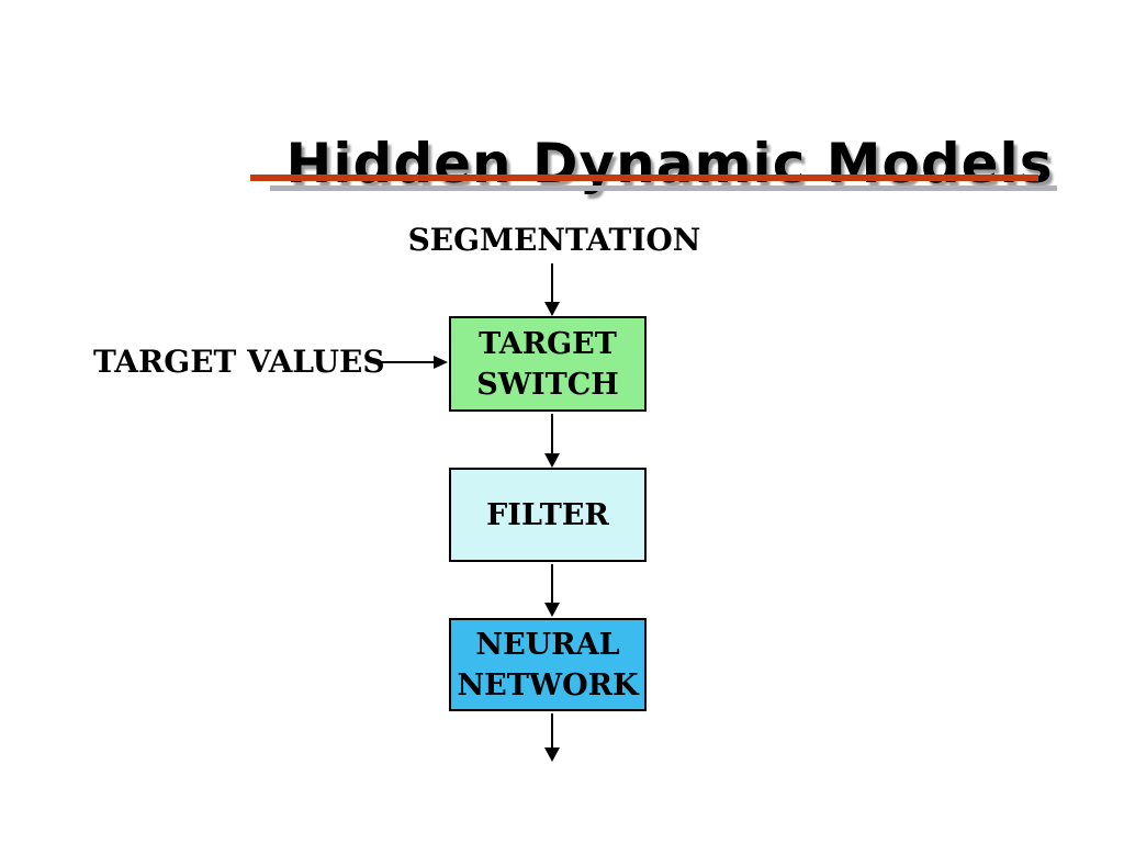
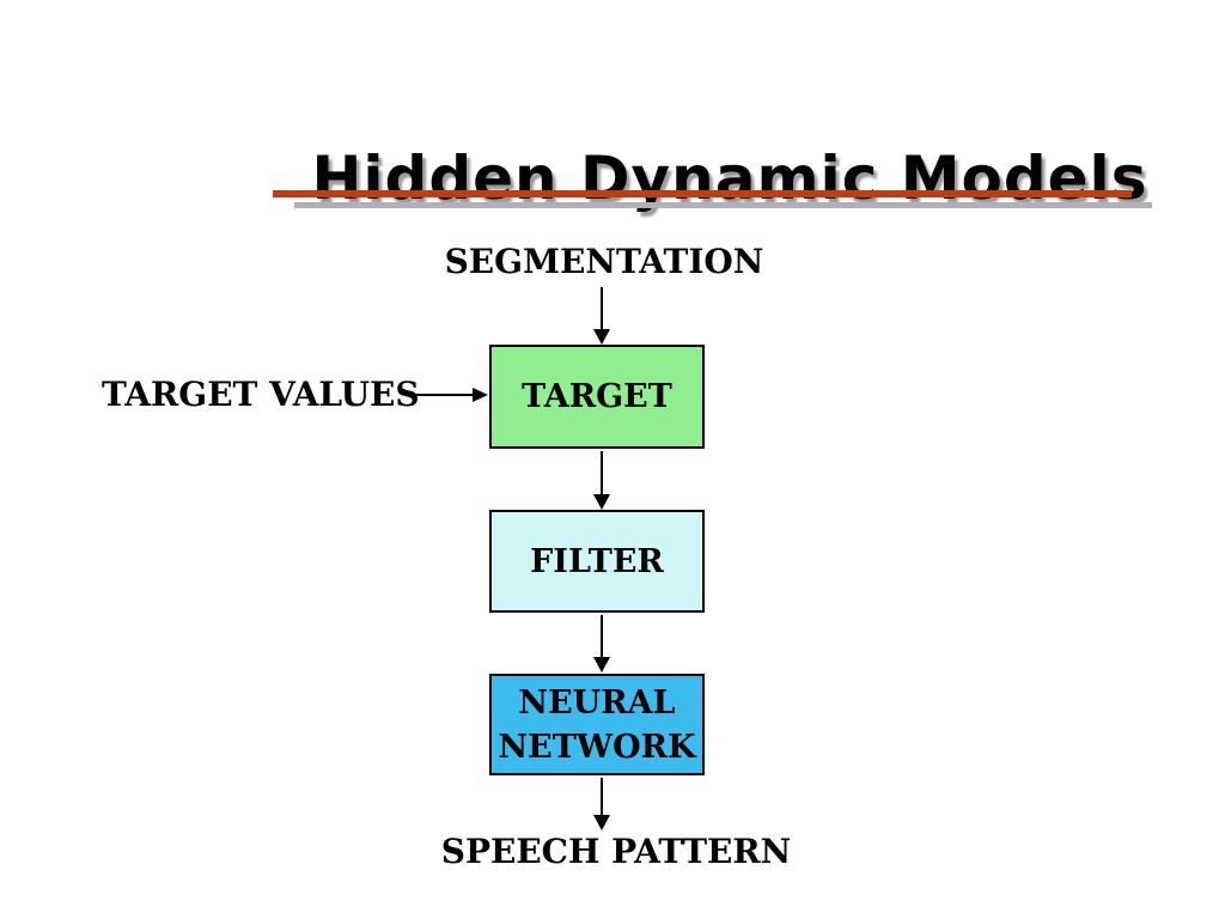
  Hidden Dynamic Models
  SEGMENTATION
  TARGET VALUE
  TARGET
- SWITCH
  FILTER
  NEURAL
  NETWORK
+ SPEECH PATTERN
